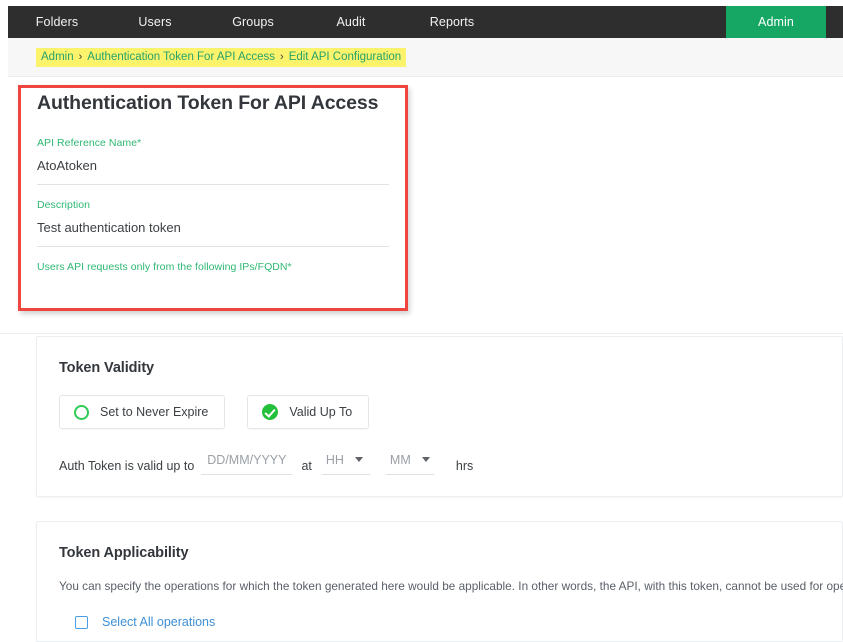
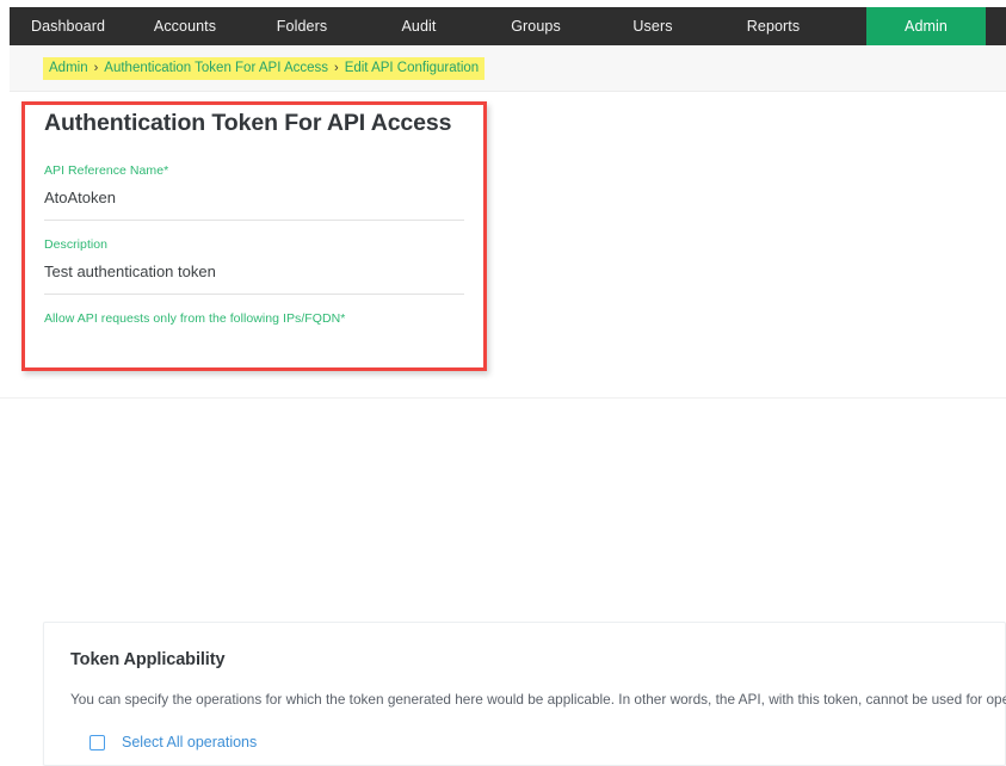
+ Dashboard
+ Accounts
  Folders
- Users
+ Audit
  Groups
- Audit
+ Users
  Reports
  Admin
  Admin › Authentication Token For API Access › Edit API Configuration
  Authentication Token For API Access
  API Reference Name*
  AtoAtoken
  Description
  Test authentication token
- Users API requests only from the following IPs/FQDN*
+ Allow API requests only from the following IPs/FQDN*
- Token Validity
- Set to Never Expire
- Valid Up To
- Auth Token is valid up to
- DD/MM/YYYY
- at
- HH
- MM
- hrs
  Token Applicability
  You can specify the operations for which the token generated here would be applicable. In other words, the API, with this token, cannot be used for op
  Select All operations
